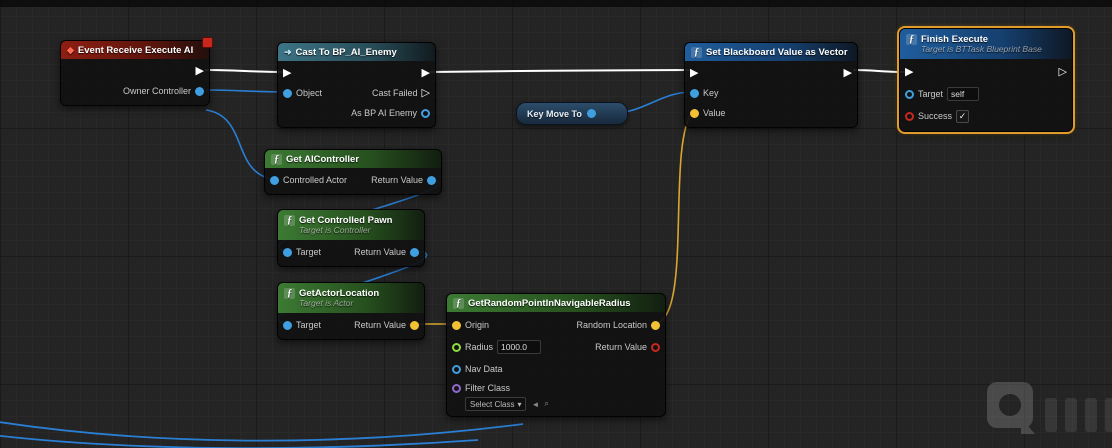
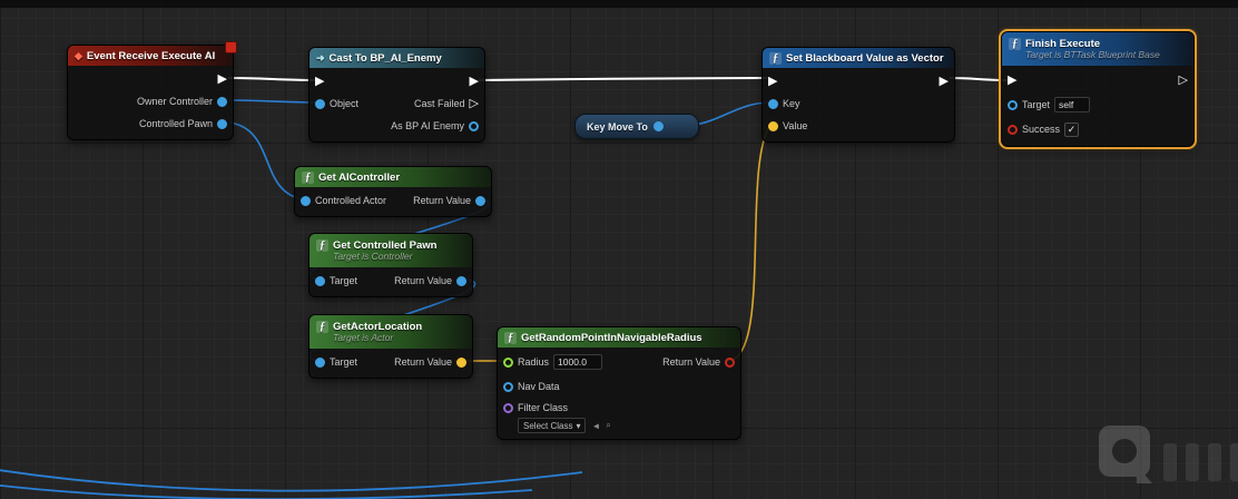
  ◆
  Event Receive Execute AI
  ▶
  Owner Controller
+ Controlled Pawn
  ➜
  Cast To BP_AI_Enemy
  ▶
  ▶
  Object
  Cast Failed
  ▷
  As BP AI Enemy
  ƒ
  Set Blackboard Value as Vector
  ▶
  ▶
  Key
  Value
  ƒ
  Finish Execute
  Target is BTTask Blueprint Base
  ▶
  ▷
  Target
  self
  Success
  ✓
  Key Move To
  ƒ
  Get AIController
  Controlled Actor
  Return Value
  ƒ
  Get Controlled Pawn
  Target is Controller
  Target
  Return Value
  ƒ
  GetActorLocation
  Target is Actor
  Target
  Return Value
  ƒ
  GetRandomPointInNavigableRadius
- Origin
- Random Location
  Radius
  1000.0
  Return Value
  Nav Data
  Filter Class
  Select Class
  ▾
  ◄
  ⌕
